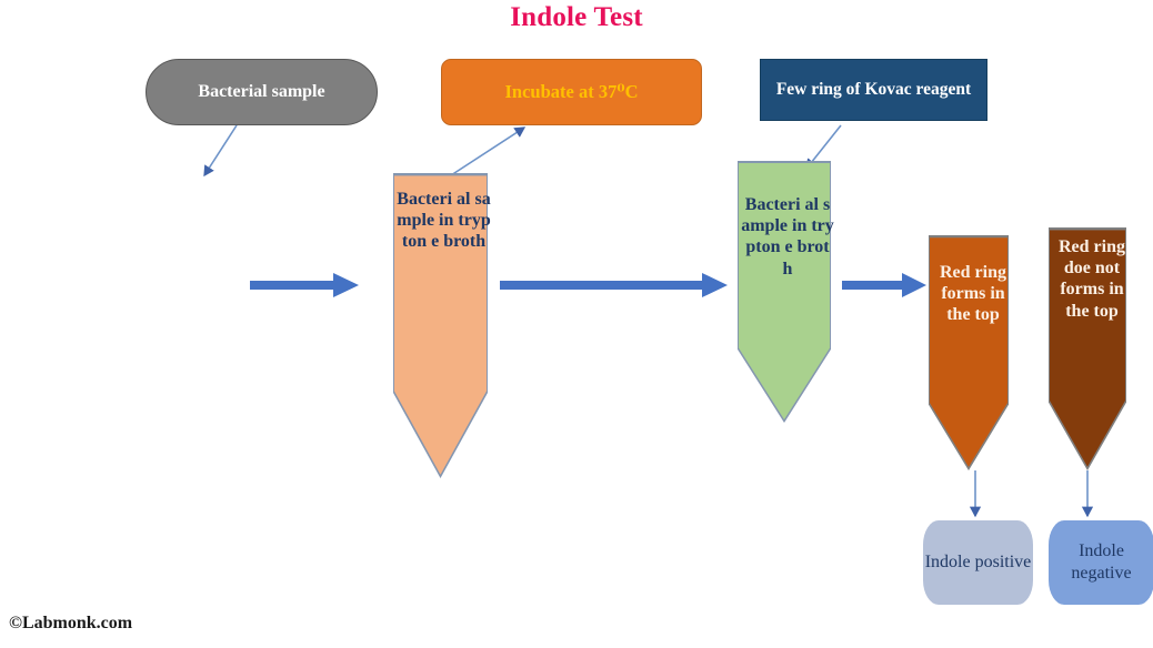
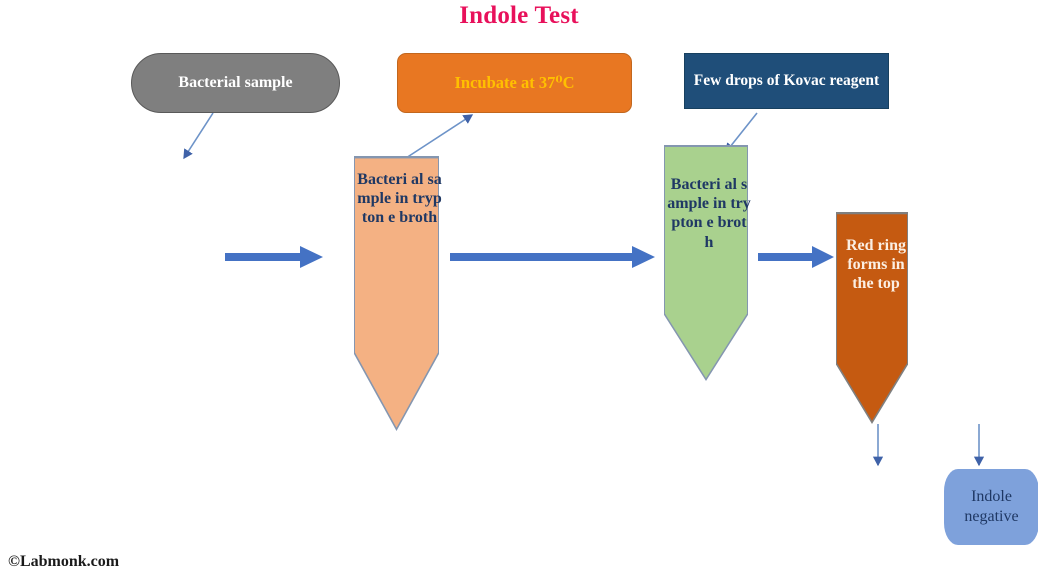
  Indole Test
  Bacterial sample
  Incubate at 37⁰C
- Few ring of Kovac reagent
+ Few drops of Kovac reagent
  Bacteri al sample in trypton e broth
  Bacteri al sample in trypton e broth
  Red ring forms in the top
- Red ring doe not forms in the top
- Indole positive
  Indole negative
  ©Labmonk.com
